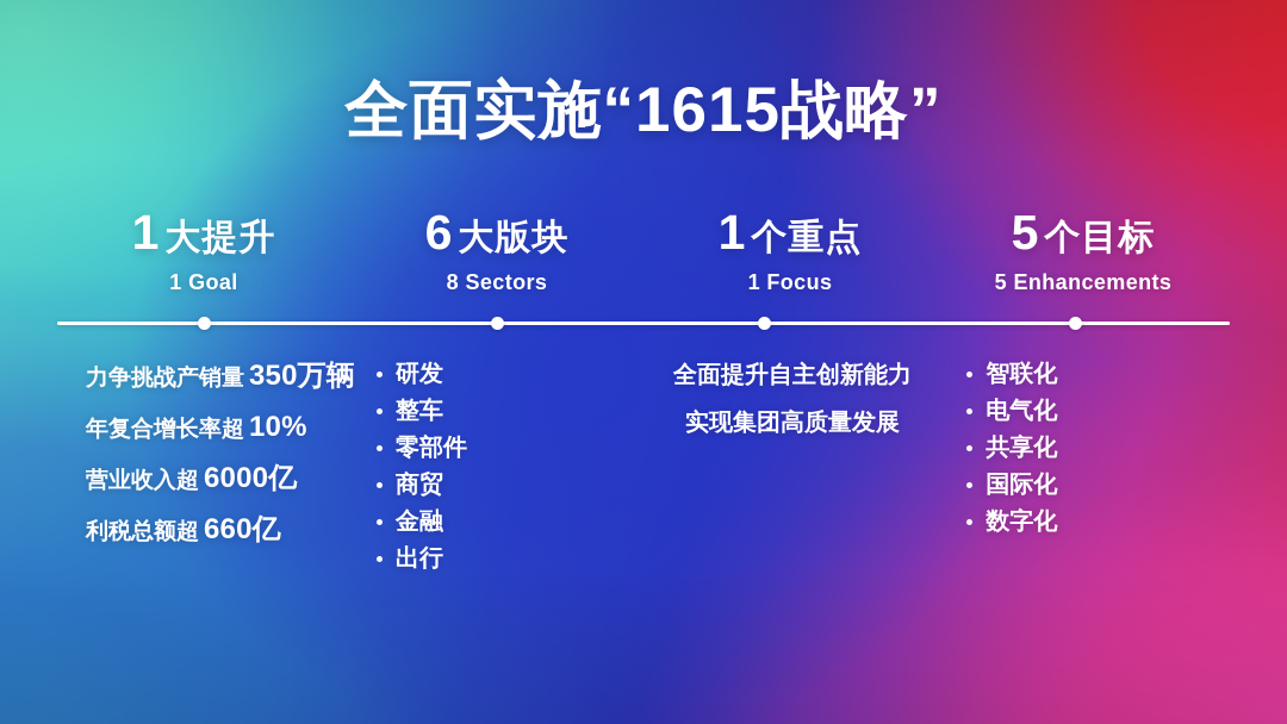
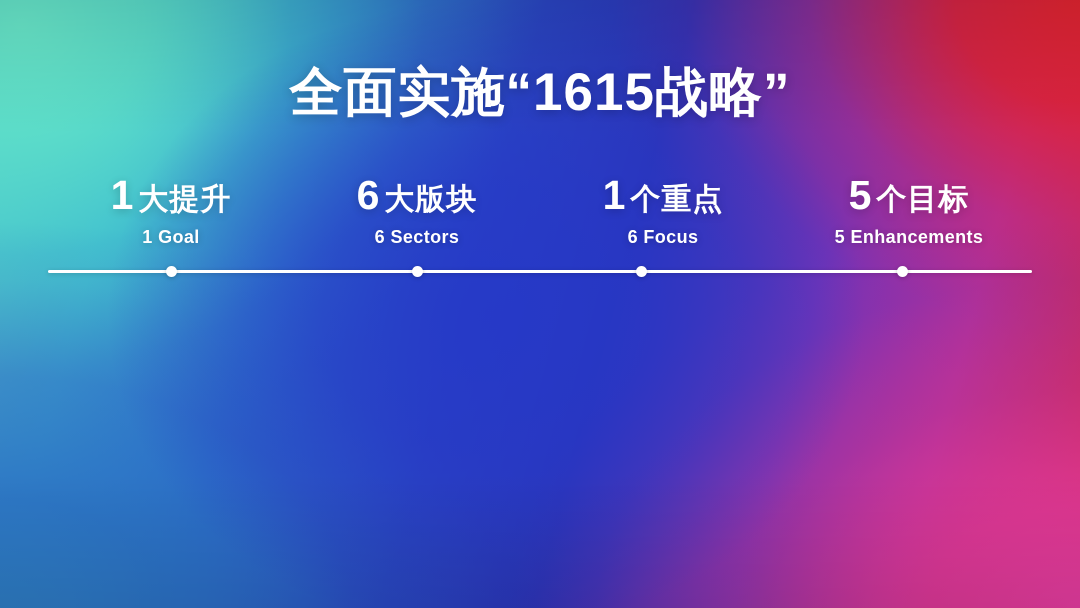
  全面实施“1615战略”
  1 大提升
  1 Goal
  6 大版块
- 8 Sectors
+ 6 Sectors
  1 个重点
- 1 Focus
+ 6 Focus
  5 个目标
  5 Enhancements
- 力争挑战产销量 350万辆
- 年复合增长率超 10%
- 营业收入超 6000亿
- 利税总额超 660亿
- 研发
- 整车
- 零部件
- 商贸
- 金融
- 出行
- 全面提升自主创新能力
- 实现集团高质量发展
- 智联化
- 电气化
- 共享化
- 国际化
- 数字化
